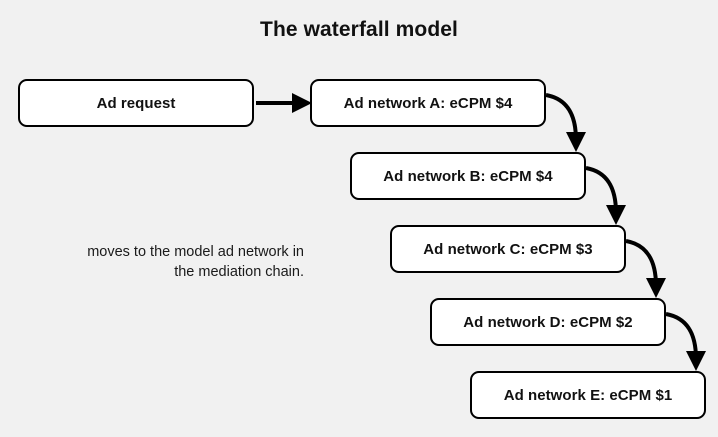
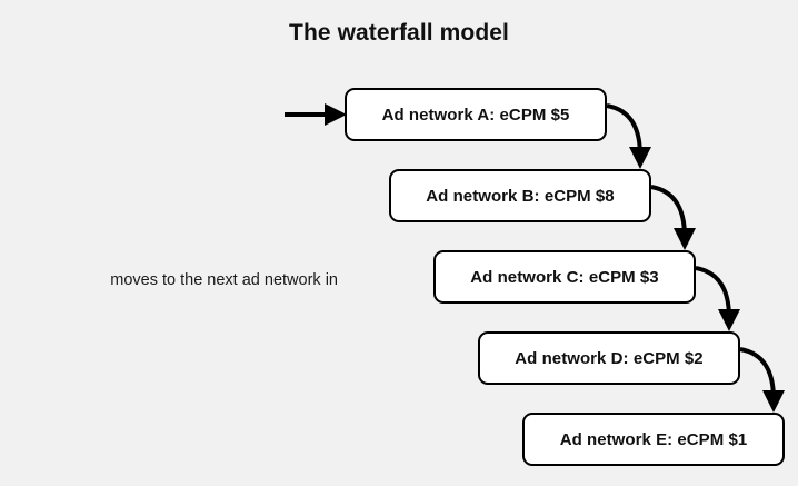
  The waterfall model
- Ad request
- Ad network A: eCPM $4
+ Ad network A: eCPM $5
- Ad network B: eCPM $4
+ Ad network B: eCPM $8
  Ad network C: eCPM $3
  Ad network D: eCPM $2
  Ad network E: eCPM $1
- moves to the model ad network in
+ moves to the next ad network in
- the mediation chain.
